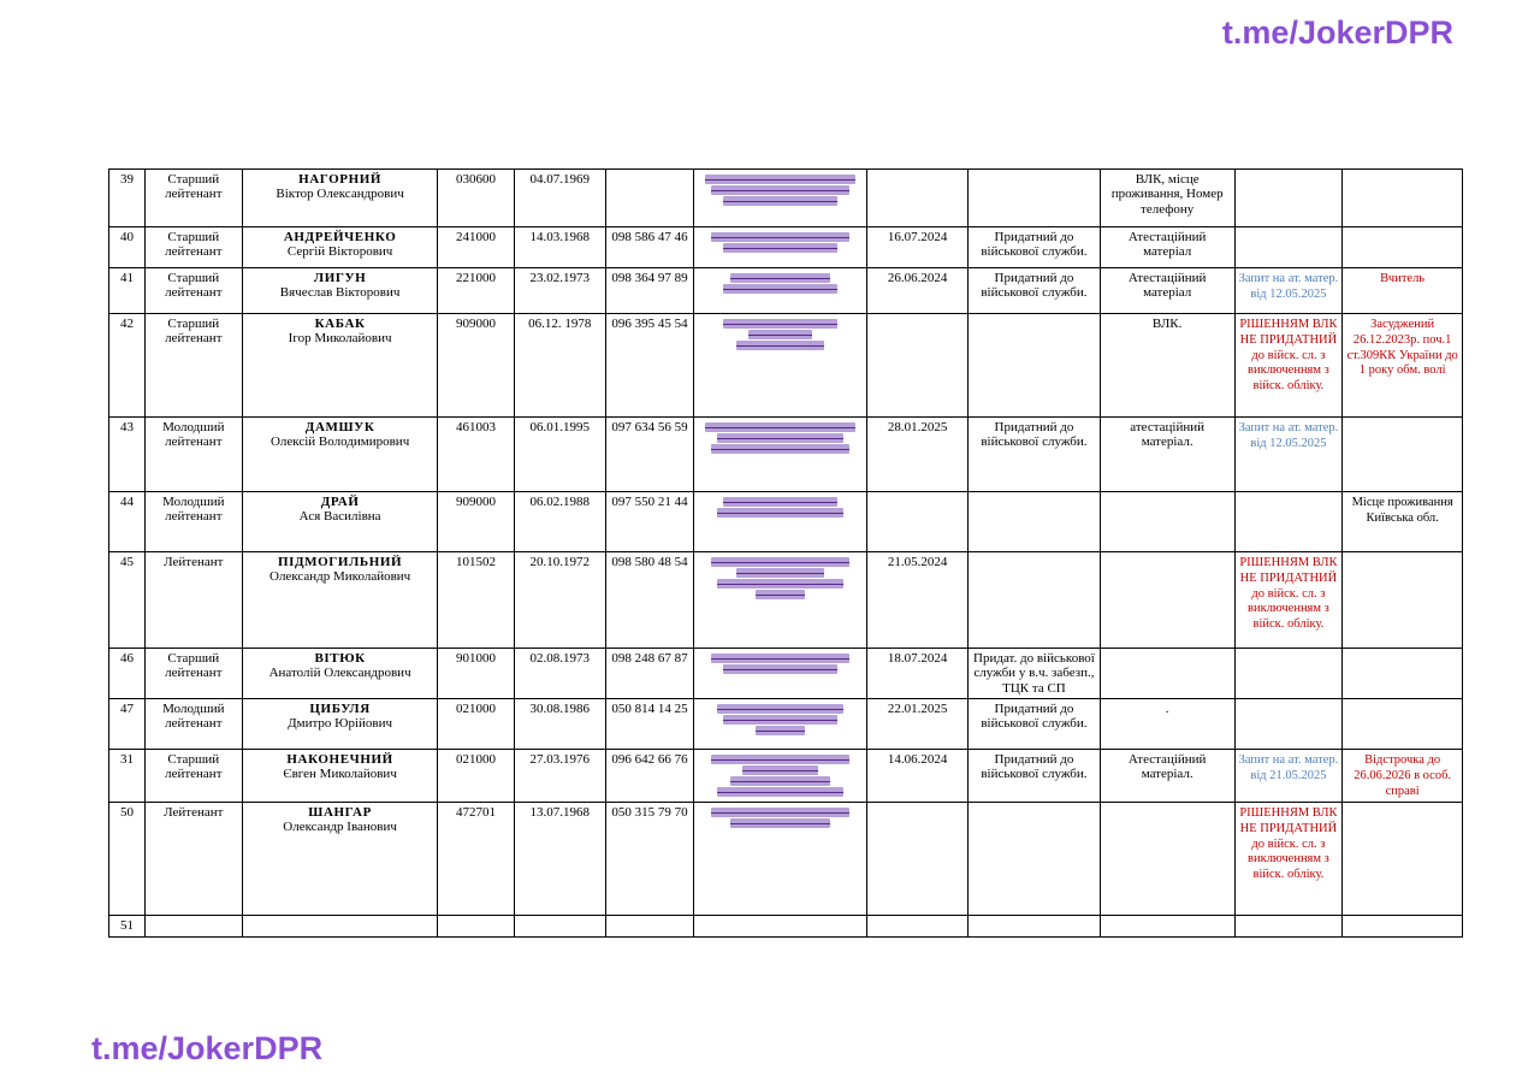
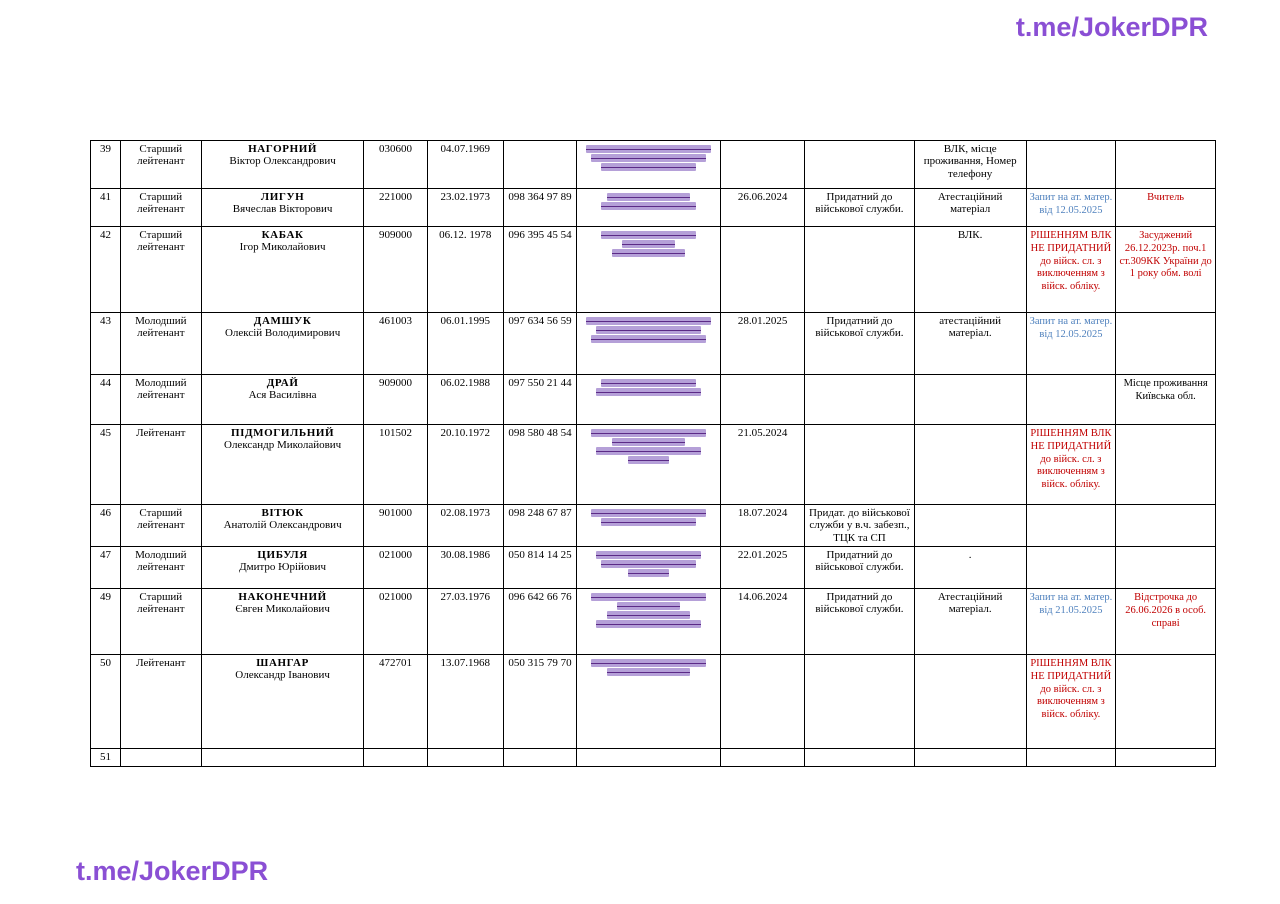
  t.me/JokerDPR
  39	Старший лейтенант	НАГОРНИЙВіктор Олександрович	030600	04.07.1969					ВЛК, місце проживання, Номер телефону
- 40	Старший лейтенант	АНДРЕЙЧЕНКОСергій Вікторович	241000	14.03.1968	098 586 47 46		16.07.2024	Придатний до військової служби.	Атестаційний матеріал
  41	Старший лейтенант	ЛИГУНВячеслав Вікторович	221000	23.02.1973	098 364 97 89		26.06.2024	Придатний до військової служби.	Атестаційний матеріал	Запит на ат. матер. від 12.05.2025	Вчитель
  42	Старший лейтенант	КАБАКІгор Миколайович	909000	06.12. 1978	096 395 45 54				ВЛК.	РІШЕННЯМ ВЛК НЕ ПРИДАТНИЙ до війск. сл. з виключенням з війск. обліку.	Засуджений 26.12.2023р. поч.1 ст.309КК України до 1 року обм. волі
  43	Молодший лейтенант	ДАМШУКОлексій Володимирович	461003	06.01.1995	097 634 56 59		28.01.2025	Придатний до військової служби.	атестаційний матеріал.	Запит на ат. матер. від 12.05.2025
  44	Молодший лейтенант	ДРАЙАся Василівна	909000	06.02.1988	097 550 21 44						Місце проживання Київська обл.
  45	Лейтенант	ПІДМОГИЛЬНИЙОлександр Миколайович	101502	20.10.1972	098 580 48 54		21.05.2024			РІШЕННЯМ ВЛК НЕ ПРИДАТНИЙ до війск. сл. з виключенням з війск. обліку.
  46	Старший лейтенант	ВІТЮКАнатолій Олександрович	901000	02.08.1973	098 248 67 87		18.07.2024	Придат. до військової служби у в.ч. забезп., ТЦК та СП
  47	Молодший лейтенант	ЦИБУЛЯДмитро Юрійович	021000	30.08.1986	050 814 14 25		22.01.2025	Придатний до військової служби.	.
- 31	Старший лейтенант	НАКОНЕЧНИЙЄвген Миколайович	021000	27.03.1976	096 642 66 76		14.06.2024	Придатний до військової служби.	Атестаційний матеріал.	Запит на ат. матер. від 21.05.2025	Відстрочка до 26.06.2026 в особ. справі
+ 49	Старший лейтенант	НАКОНЕЧНИЙЄвген Миколайович	021000	27.03.1976	096 642 66 76		14.06.2024	Придатний до військової служби.	Атестаційний матеріал.	Запит на ат. матер. від 21.05.2025	Відстрочка до 26.06.2026 в особ. справі
  50	Лейтенант	ШАНГАРОлександр Іванович	472701	13.07.1968	050 315 79 70					РІШЕННЯМ ВЛК НЕ ПРИДАТНИЙ до війск. сл. з виключенням з війск. обліку.
  51
  t.me/JokerDPR
